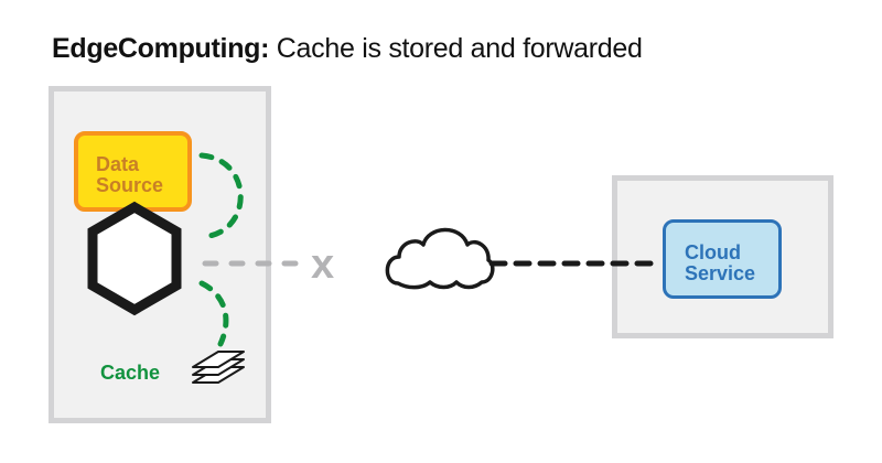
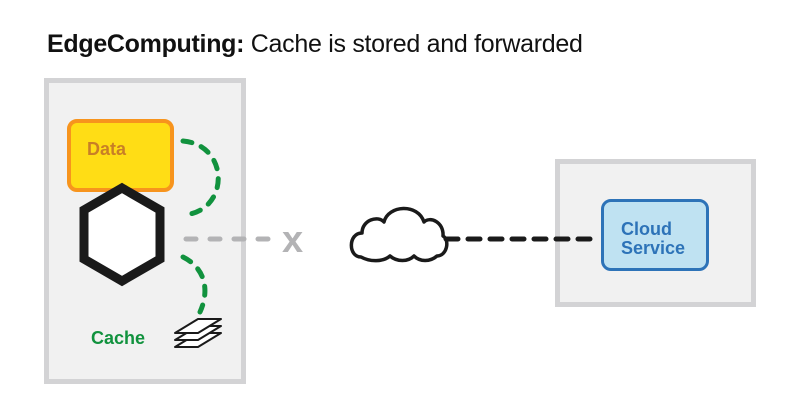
  EdgeComputing: Cache is stored and forwarded
  Data
- Source
  Cloud
  Service
  Cache
  x
